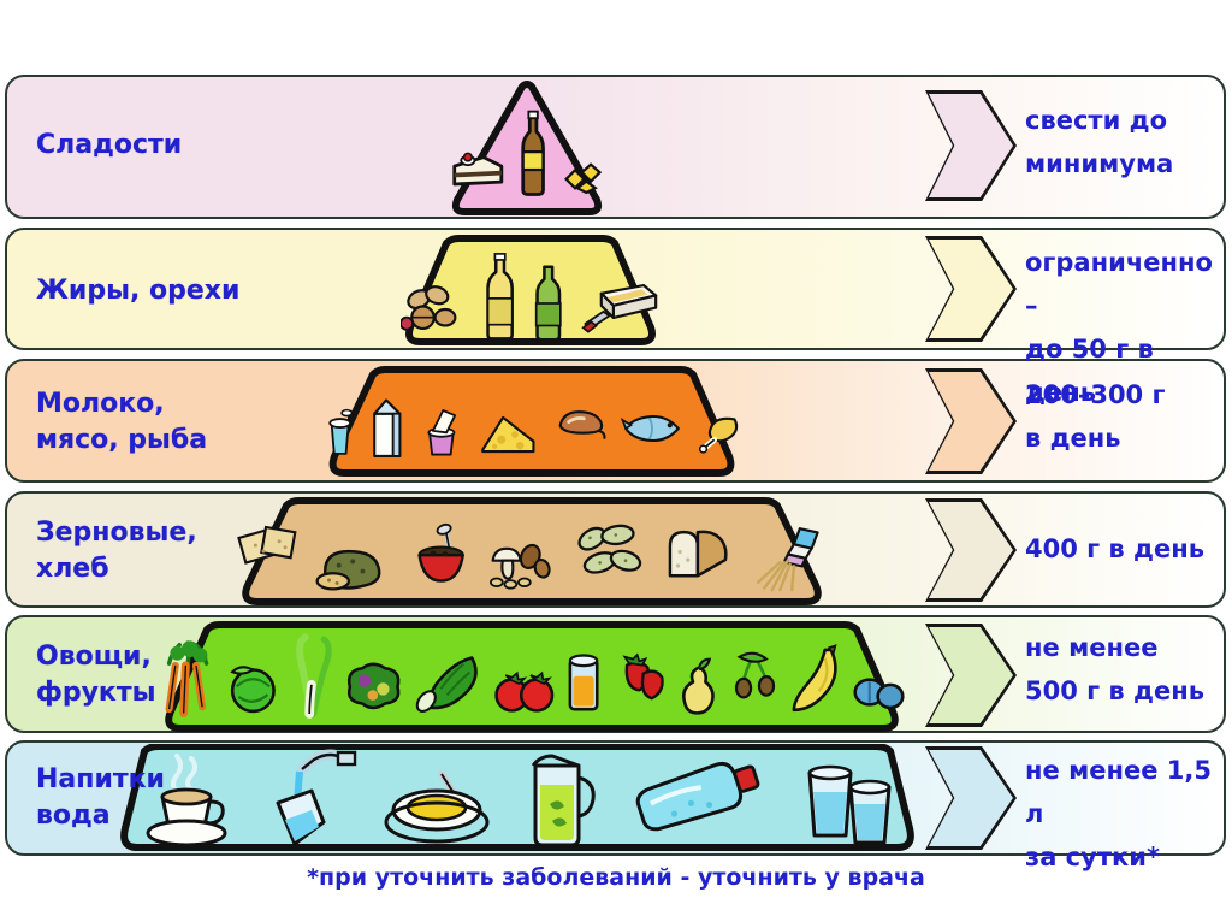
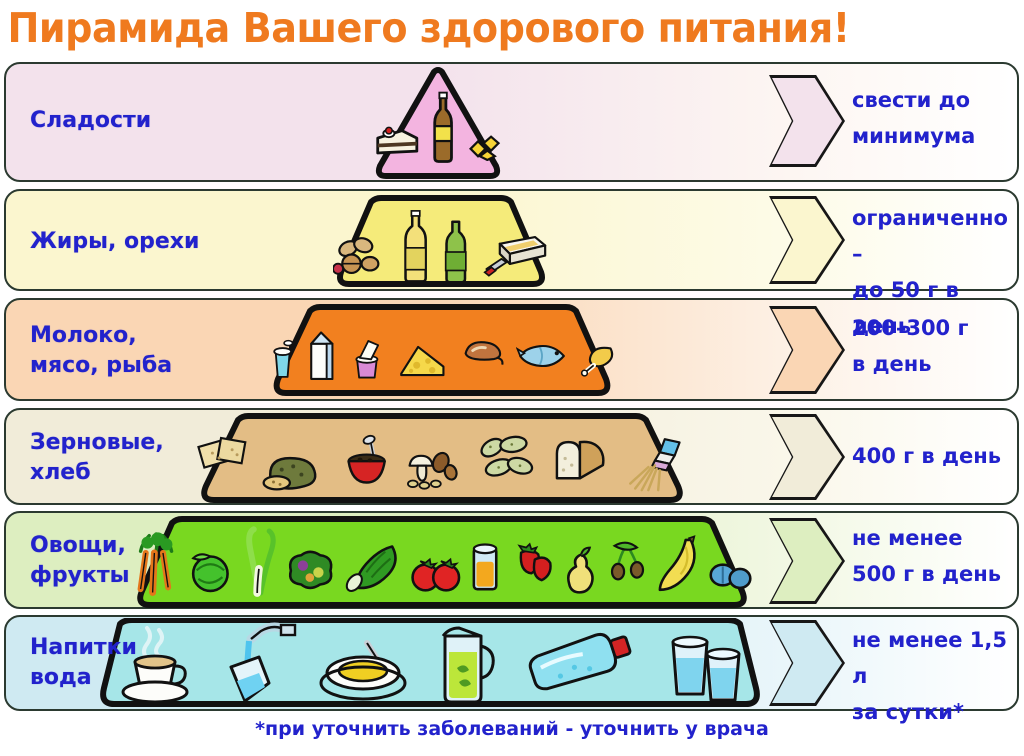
+ Пирамида Вашего здорового питания!
  Сладости
  Жиры, орехи
  Молоко,
  мясо, рыба
  Зерновые,
  хлеб
  Овощи,
  фрукты
  Напитки
  вода
  свести до
  минимума
  ограниченно –
  до 50 г в день
  200–300 г
  в день
  400 г в день
  не менее
  500 г в день
  не менее 1,5 л
  за сутки*
  *при уточнить заболеваний - уточнить у врача
